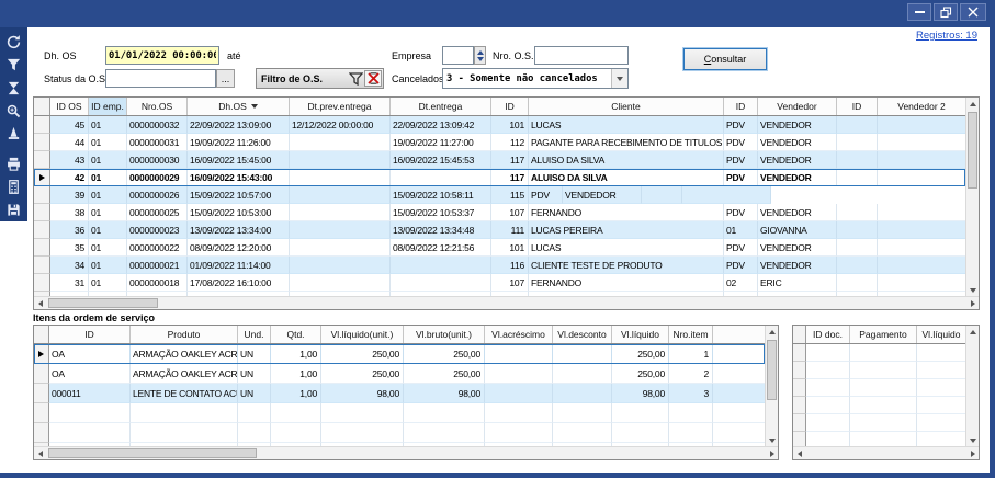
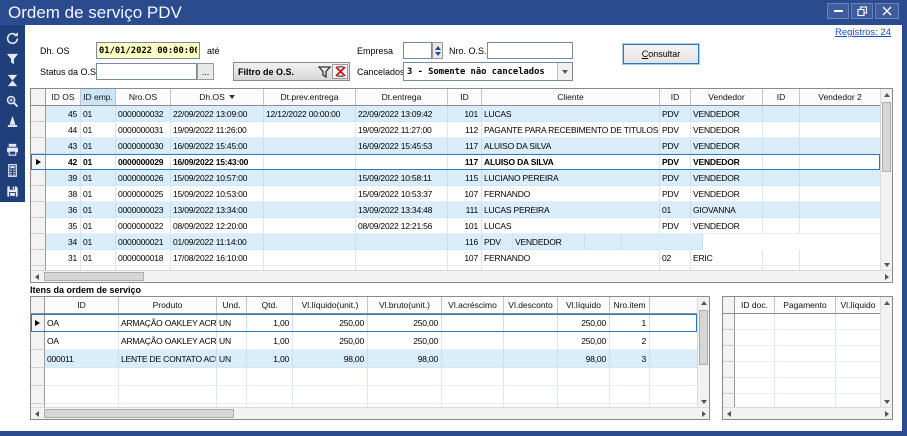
+ Ordem de serviço PDV
- Registros: 19
+ Registros: 24
  Dh. OS
  01/01/2022 00:00:00
  até
  Empresa
  Nro. O.S.
  C
  onsultar
  Status da O.S
  ...
  Filtro de O.S.
  Cancelado
  3 - Somente não cancelados
  ID OS
  ID emp.
  Nro.OS
  Dh.OS
  Dt.prev.entrega
  Dt.entrega
  ID
  Cliente
  ID
  Vendedor
  ID
  Vendedor 2
  45
  01
  0000000032
  22/09/2022 13:09:00
  12/12/2022 00:00:00
  22/09/2022 13:09:42
  101
  LUCAS
  PDV
  VENDEDOR
  44
  01
  0000000031
  19/09/2022 11:26:00
  19/09/2022 11:27:00
  112
  PAGANTE PARA RECEBIMENTO DE TITULOS
  PDV
  VENDEDOR
  43
  01
  0000000030
  16/09/2022 15:45:00
  16/09/2022 15:45:53
  117
  ALUISO DA SILVA
  PDV
  VENDEDOR
  42
  01
  0000000029
  16/09/2022 15:43:00
  117
  ALUISO DA SILVA
  PDV
  VENDEDOR
  39
  01
  0000000026
  15/09/2022 10:57:00
  15/09/2022 10:58:11
  115
+ LUCIANO PEREIRA
  PDV
  VENDEDOR
  38
  01
  0000000025
  15/09/2022 10:53:00
  15/09/2022 10:53:37
  107
  FERNANDO
  PDV
  VENDEDOR
  36
  01
  0000000023
  13/09/2022 13:34:00
  13/09/2022 13:34:48
  111
  LUCAS PEREIRA
  01
  GIOVANNA
  35
  01
  0000000022
  08/09/2022 12:20:00
  08/09/2022 12:21:56
  101
  LUCAS
  PDV
  VENDEDOR
  34
  01
  0000000021
  01/09/2022 11:14:00
  116
- CLIENTE TESTE DE PRODUTO
  PDV
  VENDEDOR
  31
  01
  0000000018
  17/08/2022 16:10:00
  107
  FERNANDO
  02
  ERIC
  Itens da ordem de serviço
  ID
  Produto
  Und.
  Qtd.
  Vl.líquido(unit.)
  Vl.bruto(unit.)
  Vl.acréscimo
  Vl.desconto
  Vl.líquido
  Nro.item
  OA
  ARMAÇÃO OAKLEY ACR
  UN
  1,00
  250,00
  250,00
  250,00
  1
  OA
  ARMAÇÃO OAKLEY ACR
  UN
  1,00
  250,00
  250,00
  250,00
  2
  000011
  LENTE DE CONTATO AC
  UN
  1,00
  98,00
  98,00
  98,00
  3
  ID doc.
  Pagamento
  Vl.líquido
